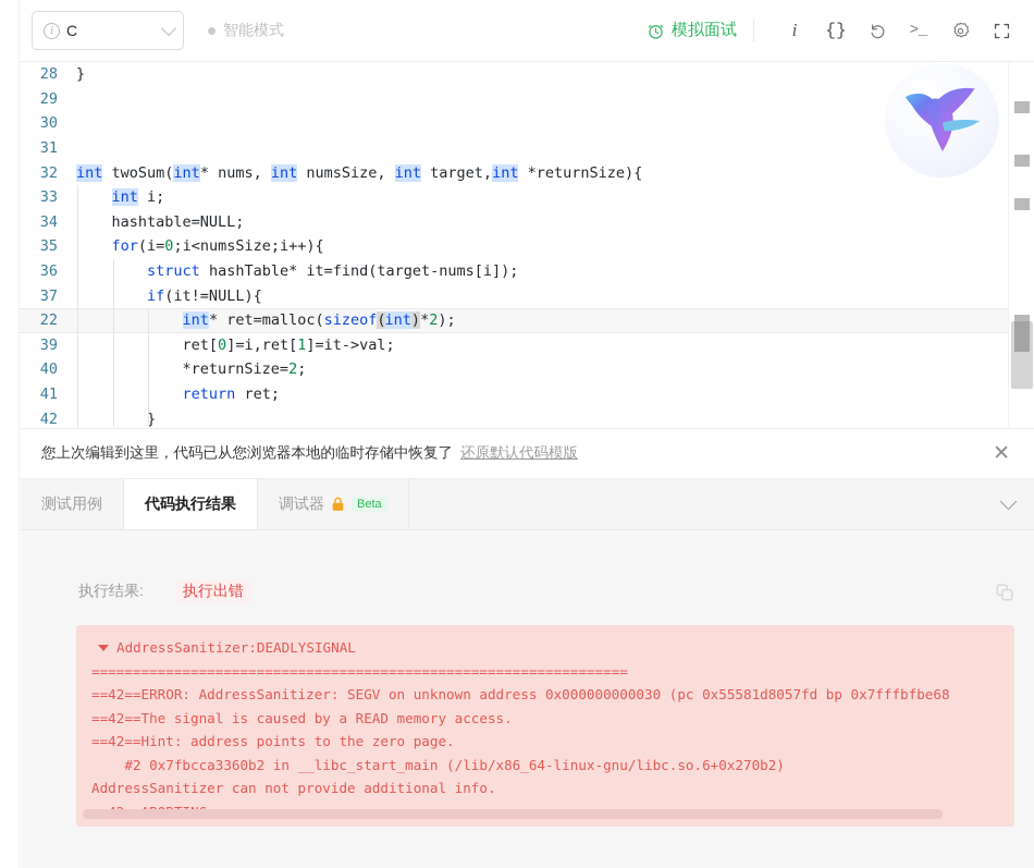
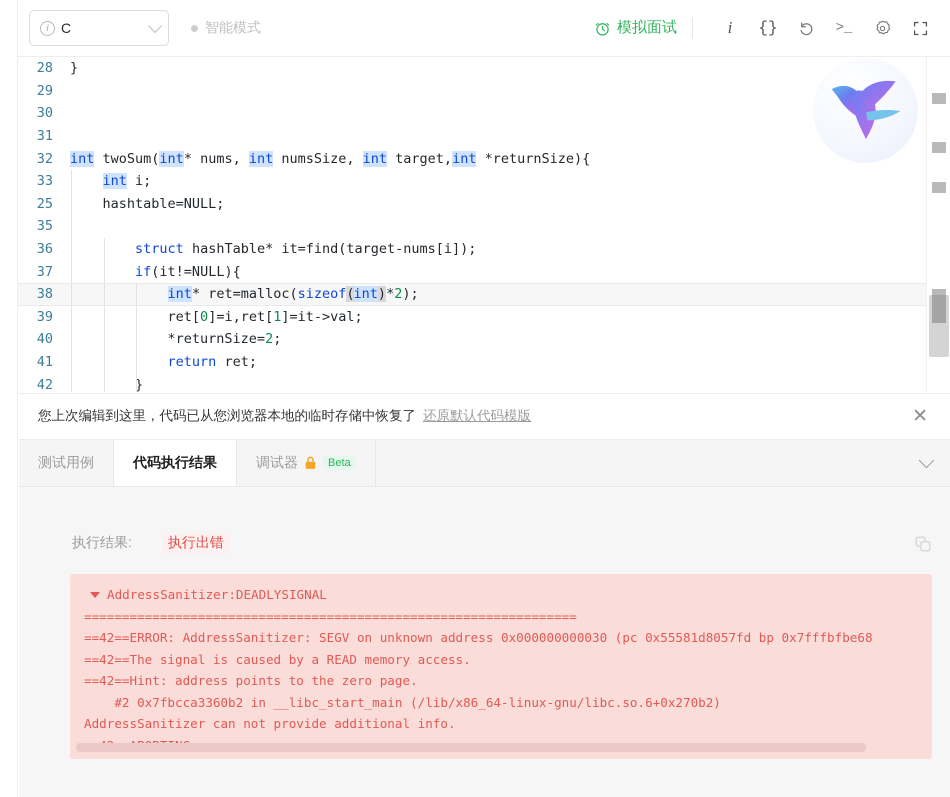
  i
  C
  智能模式
  模拟面试
  i
  {}
  >_
  28
  }
  29
  30
  31
  32
  int twoSum(int* nums, int numsSize, int target,int *returnSize){
  33
  int i;
- 34
+ 25
  hashtable=NULL;
  35
- for(i=0;i<numsSize;i++){
  36
  struct hashTable* it=find(target-nums[i]);
  37
  if(it!=NULL){
- 22
+ 38
  int* ret=malloc(sizeof(int)*2);
  39
  ret[0]=i,ret[1]=it->val;
  40
  *returnSize=2;
  41
  return ret;
  42
  }
  您上次编辑到这里，代码已从您浏览器本地的临时存储中恢复了
  还原默认代码模版
  ✕
  测试用例
  代码执行结果
  调试器
  Beta
  执行结果:
  执行出错
  AddressSanitizer:DEADLYSIGNAL
  =================================================================
  ==42==ERROR: AddressSanitizer: SEGV on unknown address 0x000000000030 (pc 0x55581d8057fd bp 0x7fffbfbe68
  ==42==The signal is caused by a READ memory access.
  ==42==Hint: address points to the zero page.
  #2 0x7fbcca3360b2 in __libc_start_main (/lib/x86_64-linux-gnu/libc.so.6+0x270b2)
  AddressSanitizer can not provide additional info.
